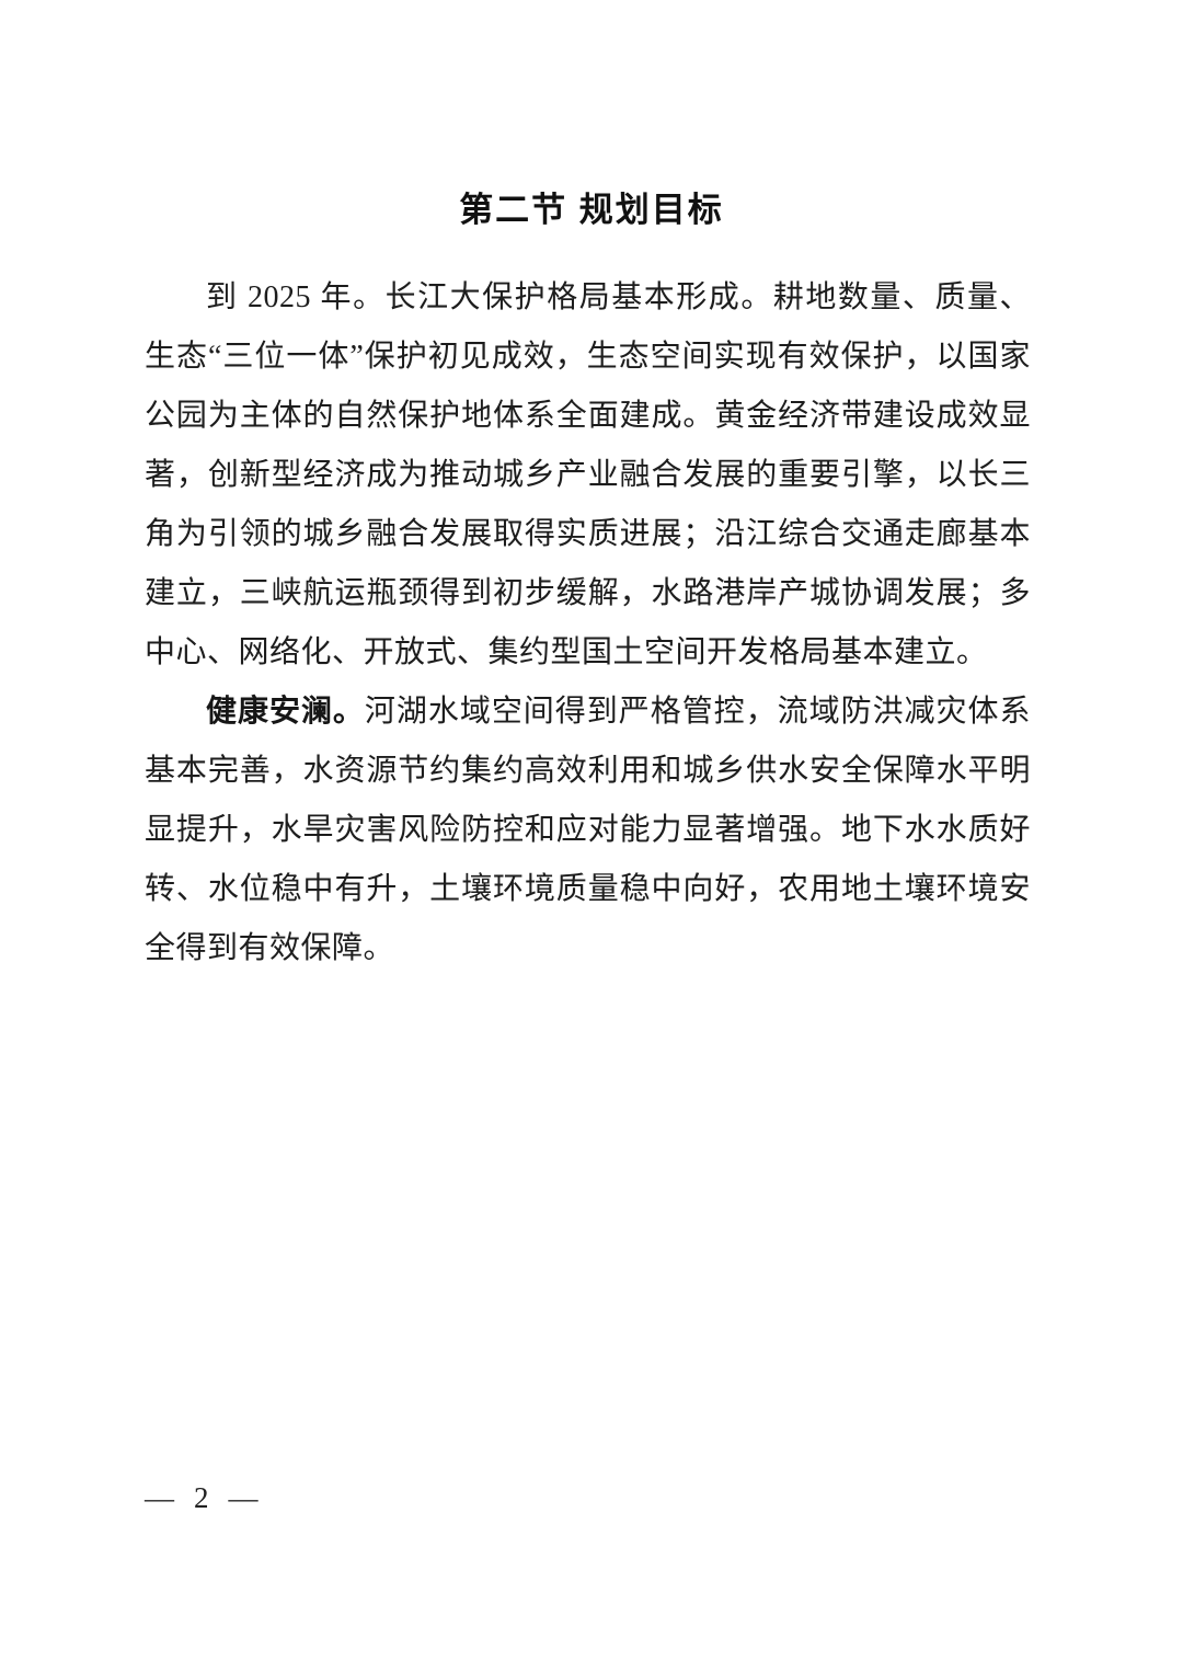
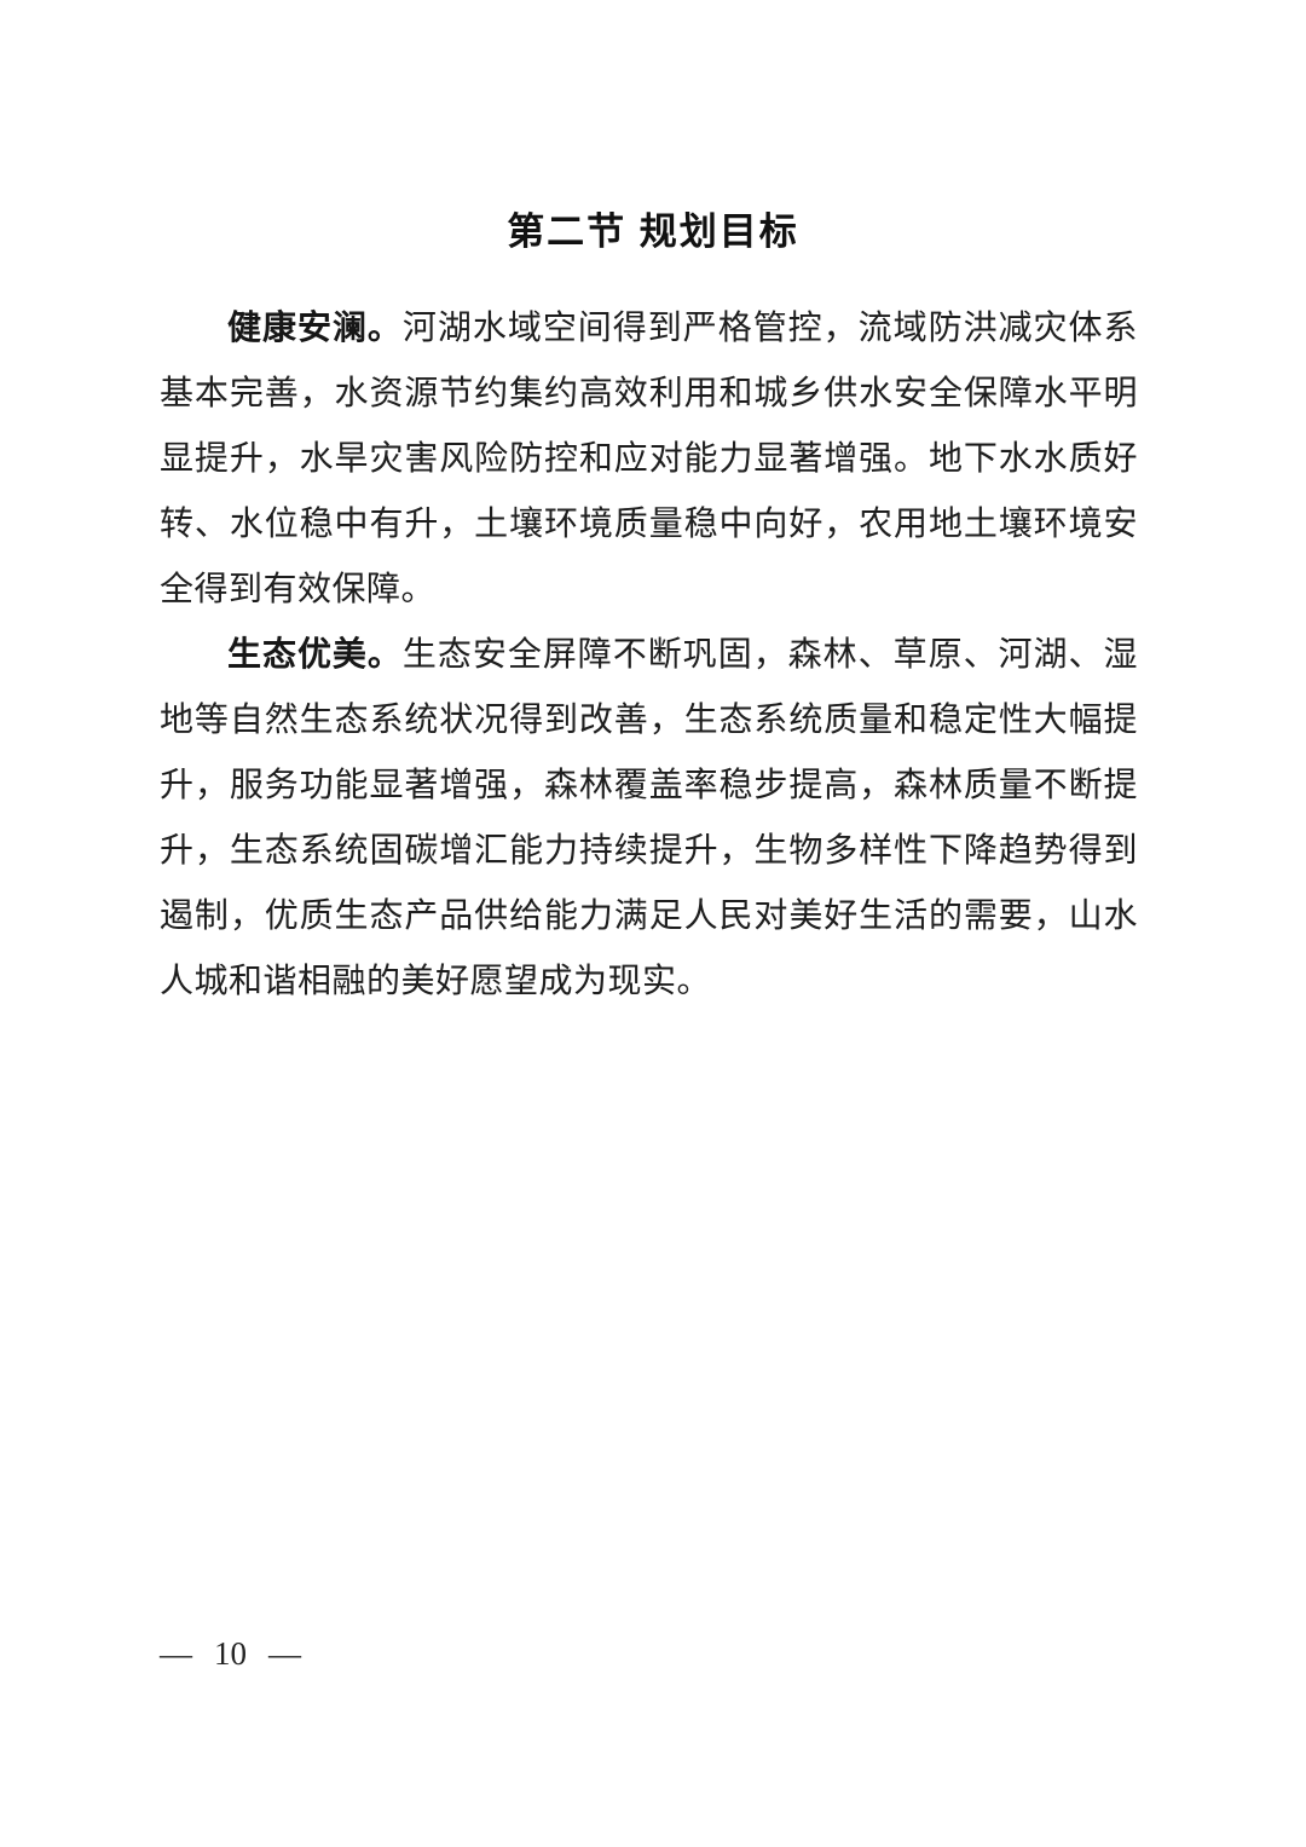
  第二节 规划目标
- 到 2025 年。长江大保护格局基本形成。耕地数量、质量、生态“三位一体”保护初见成效，生态空间实现有效保护，以国家公园为主体的自然保护地体系全面建成。黄金经济带建设成效显著，创新型经济成为推动城乡产业融合发展的重要引擎，以长三角为引领的城乡融合发展取得实质进展；沿江综合交通走廊基本建立，三峡航运瓶颈得到初步缓解，水路港岸产城协调发展；多中心、网络化、开放式、集约型国土空间开发格局基本建立。
  健康安澜。河湖水域空间得到严格管控，流域防洪减灾体系基本完善，水资源节约集约高效利用和城乡供水安全保障水平明显提升，水旱灾害风险防控和应对能力显著增强。地下水水质好转、水位稳中有升，土壤环境质量稳中向好，农用地土壤环境安全得到有效保障。
+ 生态优美。生态安全屏障不断巩固，森林、草原、河湖、湿地等自然生态系统状况得到改善，生态系统质量和稳定性大幅提升，服务功能显著增强，森林覆盖率稳步提高，森林质量不断提升，生态系统固碳增汇能力持续提升，生物多样性下降趋势得到遏制，优质生态产品供给能力满足人民对美好生活的需要，山水人城和谐相融的美好愿望成为现实。
- — 2 —
+ — 10 —
